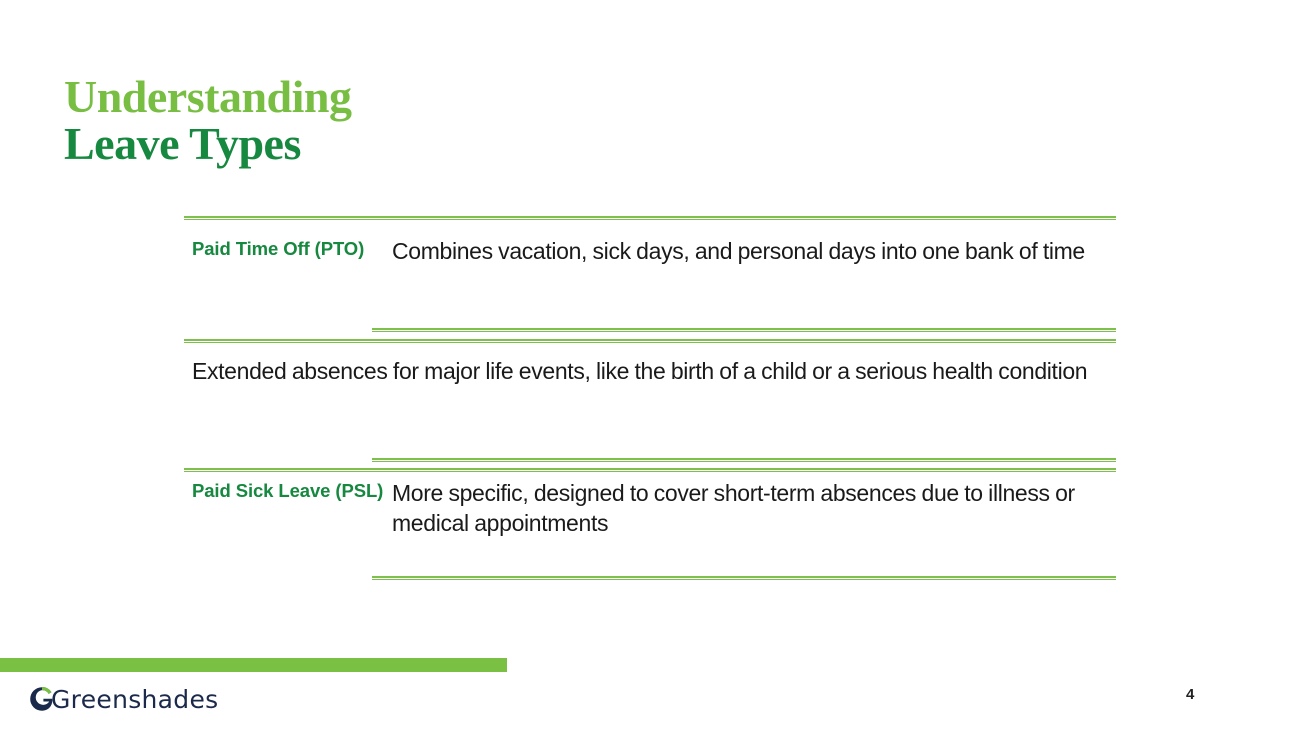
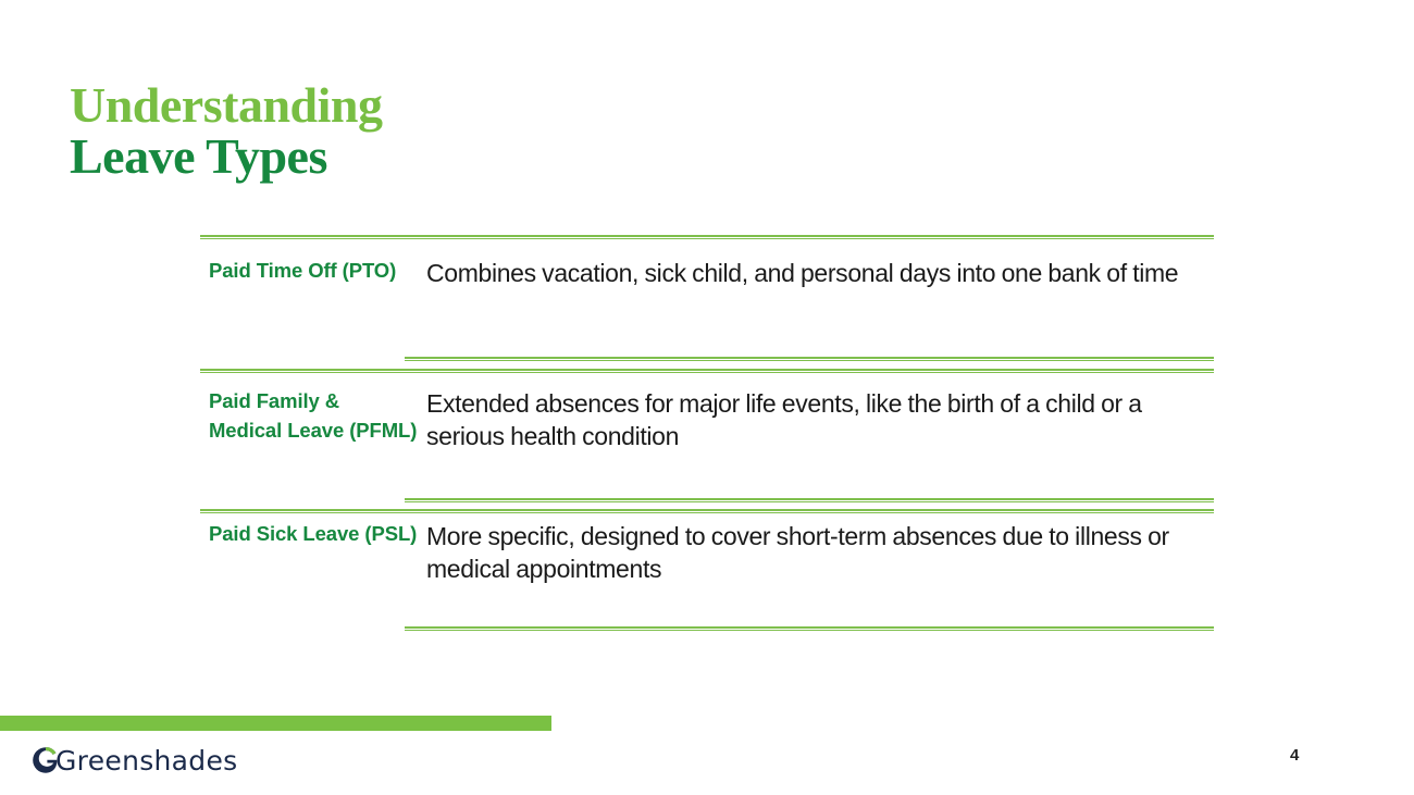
  Understanding
  Leave Types
  Paid Time Off (PTO)
- Combines vacation, sick days, and personal days into one bank of time
+ Combines vacation, sick child, and personal days into one bank of time
+ Paid Family & Medical Leave (PFML)
  Extended absences for major life events, like the birth of a child or a serious health condition
  Paid Sick Leave (PSL)
  More specific, designed to cover short-term absences due to illness or medical appointments
  Greenshades
  4
